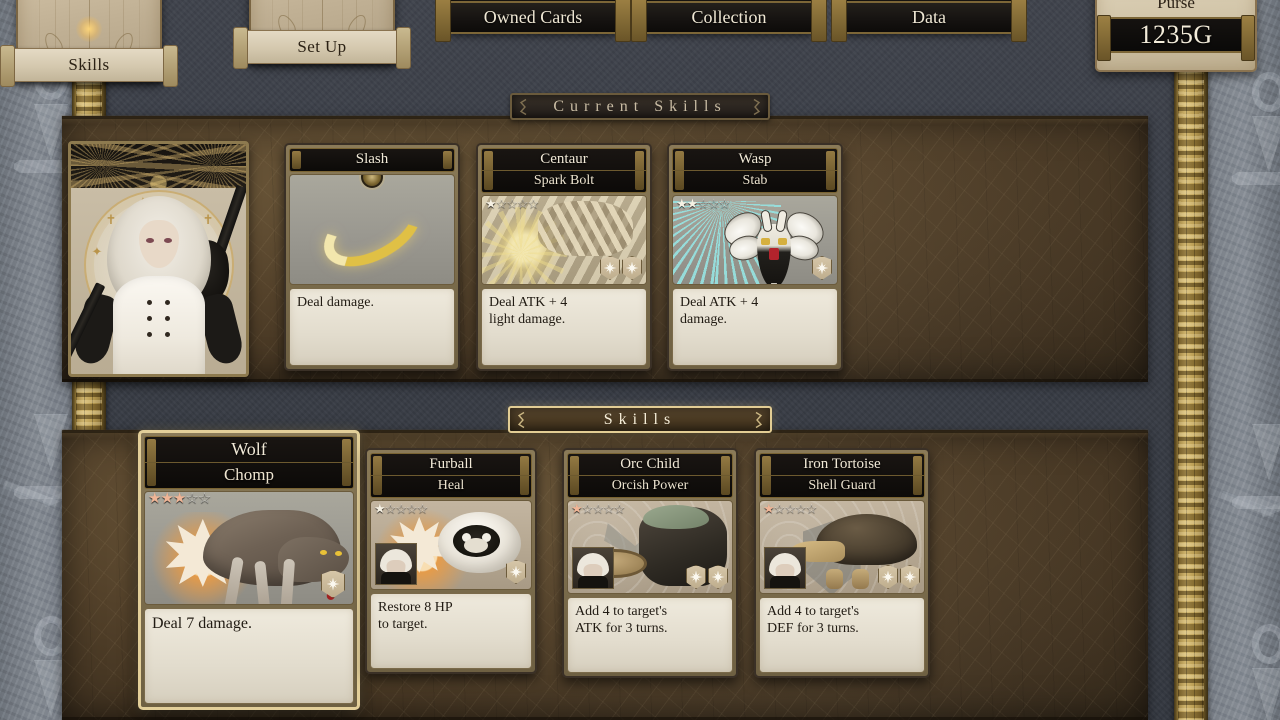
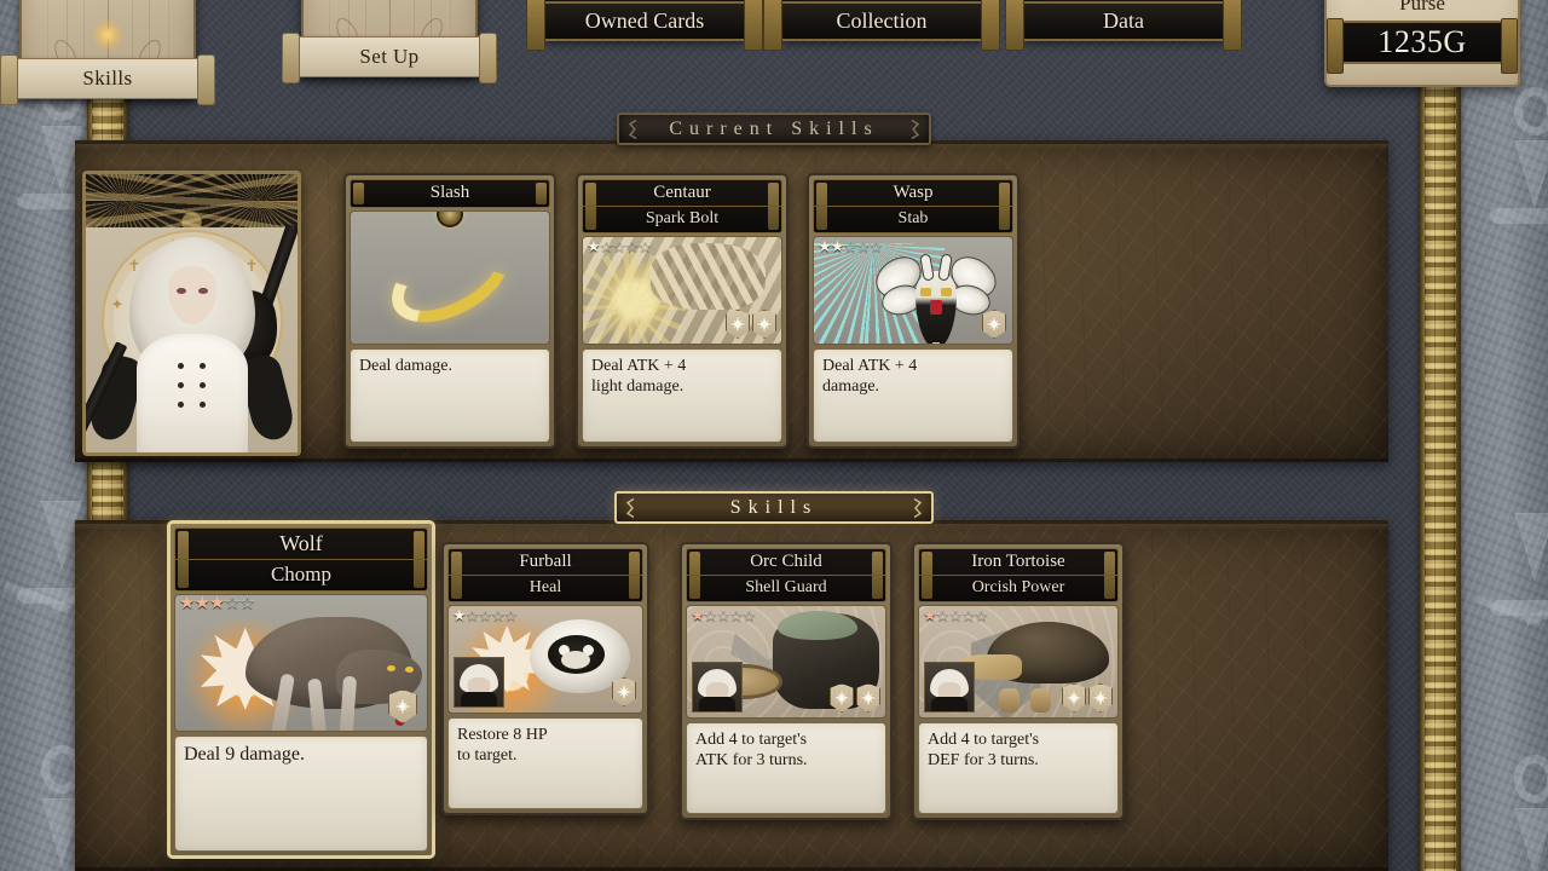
  Skills
  Set Up
  Owned Cards
  Collection
  Data
  Purse
  1235G
  Current Skills
  Skills
  ✦
  ✝
  ✝
  Slash
  Deal damage.
  Centaur
  Spark Bolt
  ★☆☆☆☆
  Deal ATK + 4
  light damage.
  Wasp
  Stab
  ★★☆☆☆
  Deal ATK + 4
  damage.
  Wolf
  Chomp
  ★★★☆☆
- Deal 7 damage.
+ Deal 9 damage.
  Furball
  Heal
  ★☆☆☆☆
  Restore 8 HP
  to target.
  Orc Child
- Orcish Power
+ Shell Guard
  ★☆☆☆☆
  Add 4 to target's
  ATK for 3 turns.
  Iron Tortoise
- Shell Guard
+ Orcish Power
  ★☆☆☆☆
  Add 4 to target's
  DEF for 3 turns.
